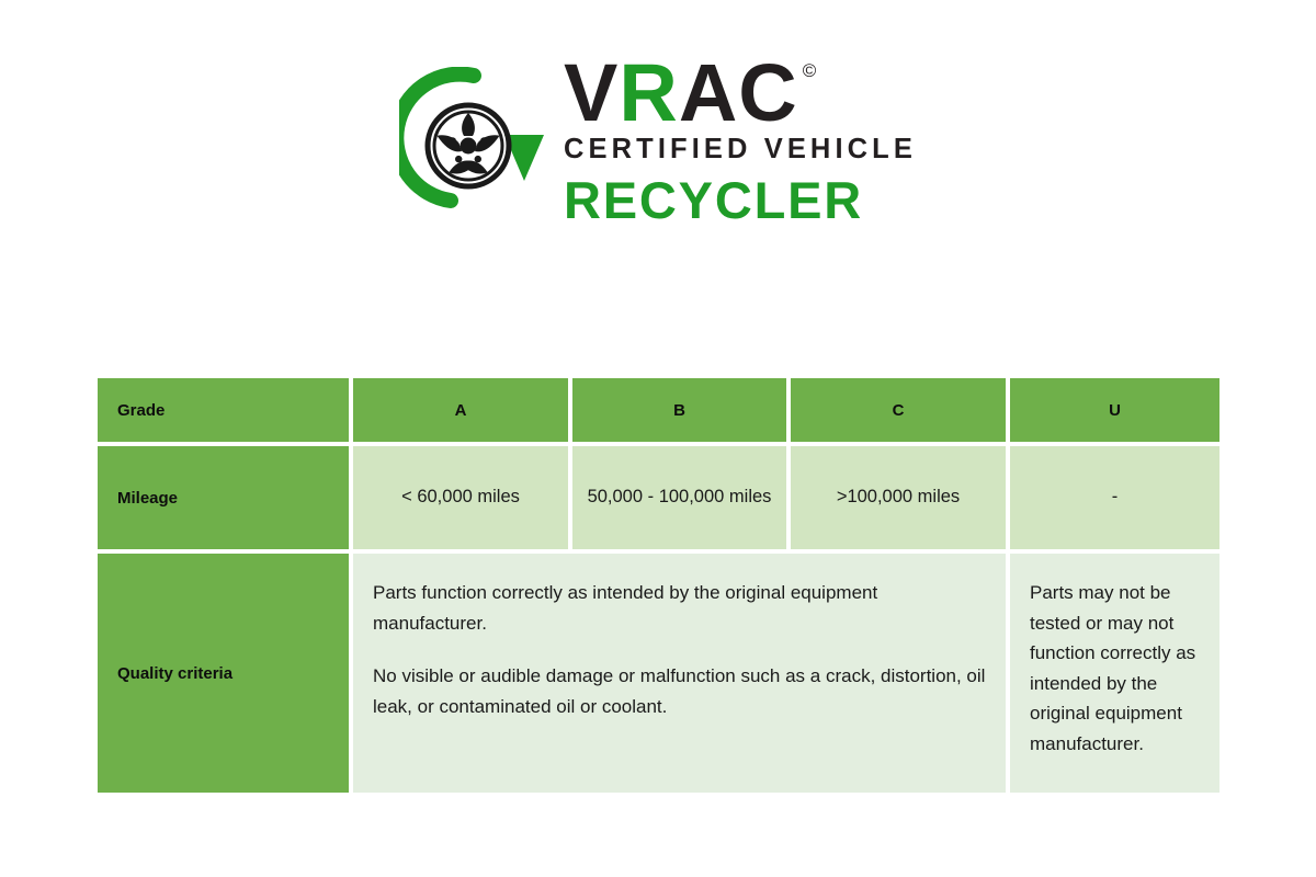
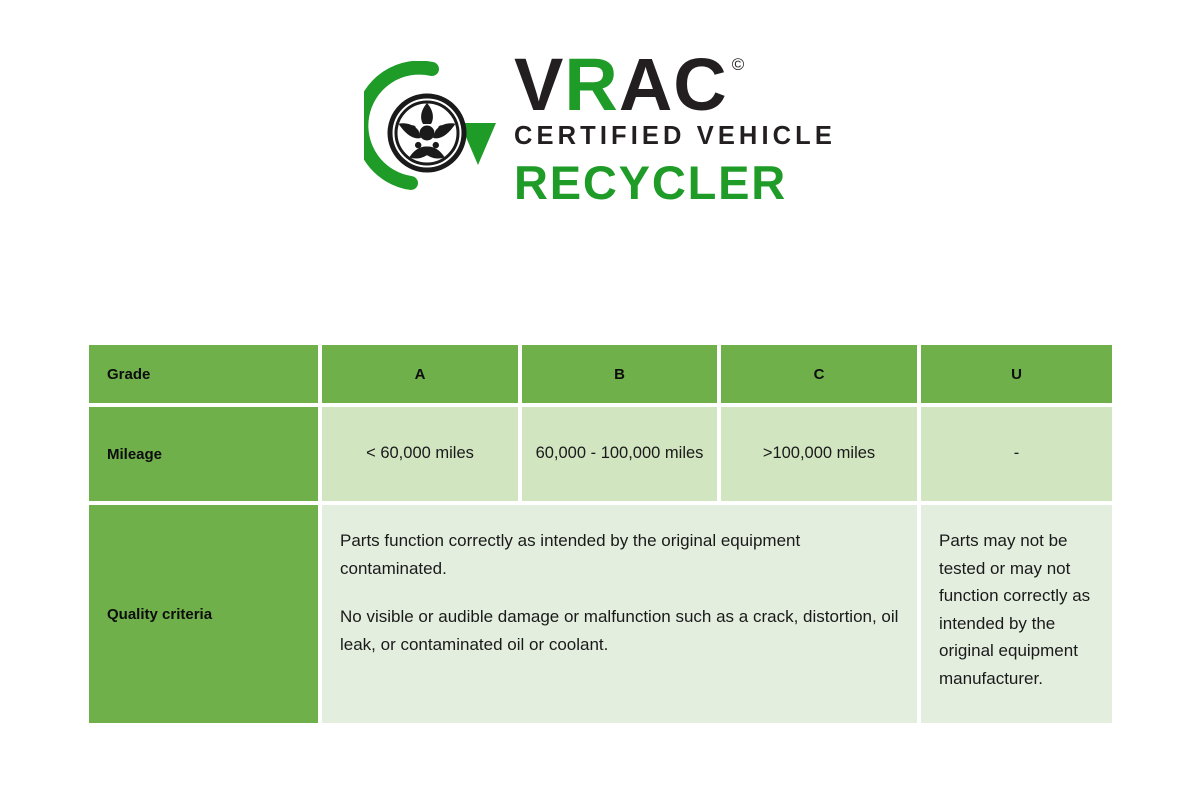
  V
  R
  AC
  ©
  CERTIFIED VEHICLE
  RECYCLER
  Grade	A	B	C	U
- Mileage	< 60,000 miles	50,000 - 100,000 miles	>100,000 miles	-
+ Mileage	< 60,000 miles	60,000 - 100,000 miles	>100,000 miles	-
- Quality criteria	Parts function correctly as intended by the original equipment manufacturer. No visible or audible damage or malfunction such as a crack, distortion, oil leak, or contaminated oil or coolant.	Parts may not be tested or may not function correctly as intended by the original equipment manufacturer.
+ Quality criteria	Parts function correctly as intended by the original equipment contaminated. No visible or audible damage or malfunction such as a crack, distortion, oil leak, or contaminated oil or coolant.	Parts may not be tested or may not function correctly as intended by the original equipment manufacturer.
